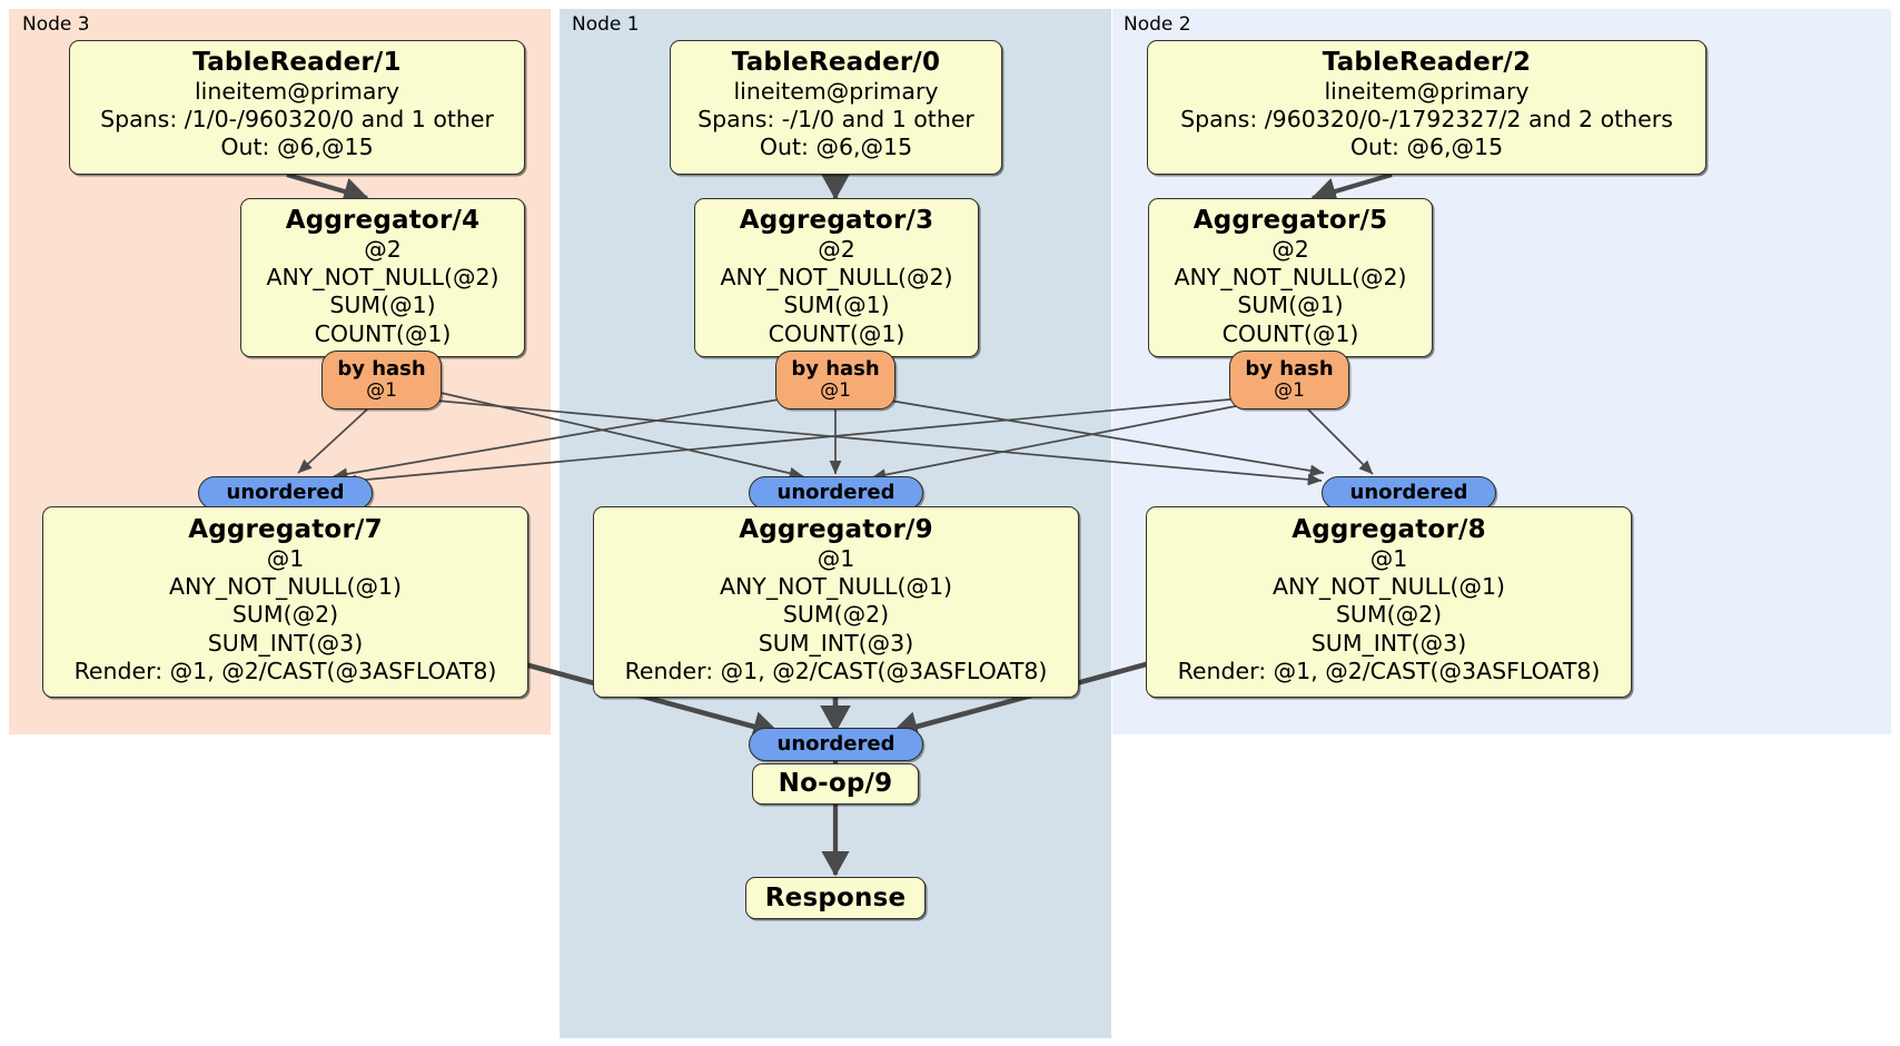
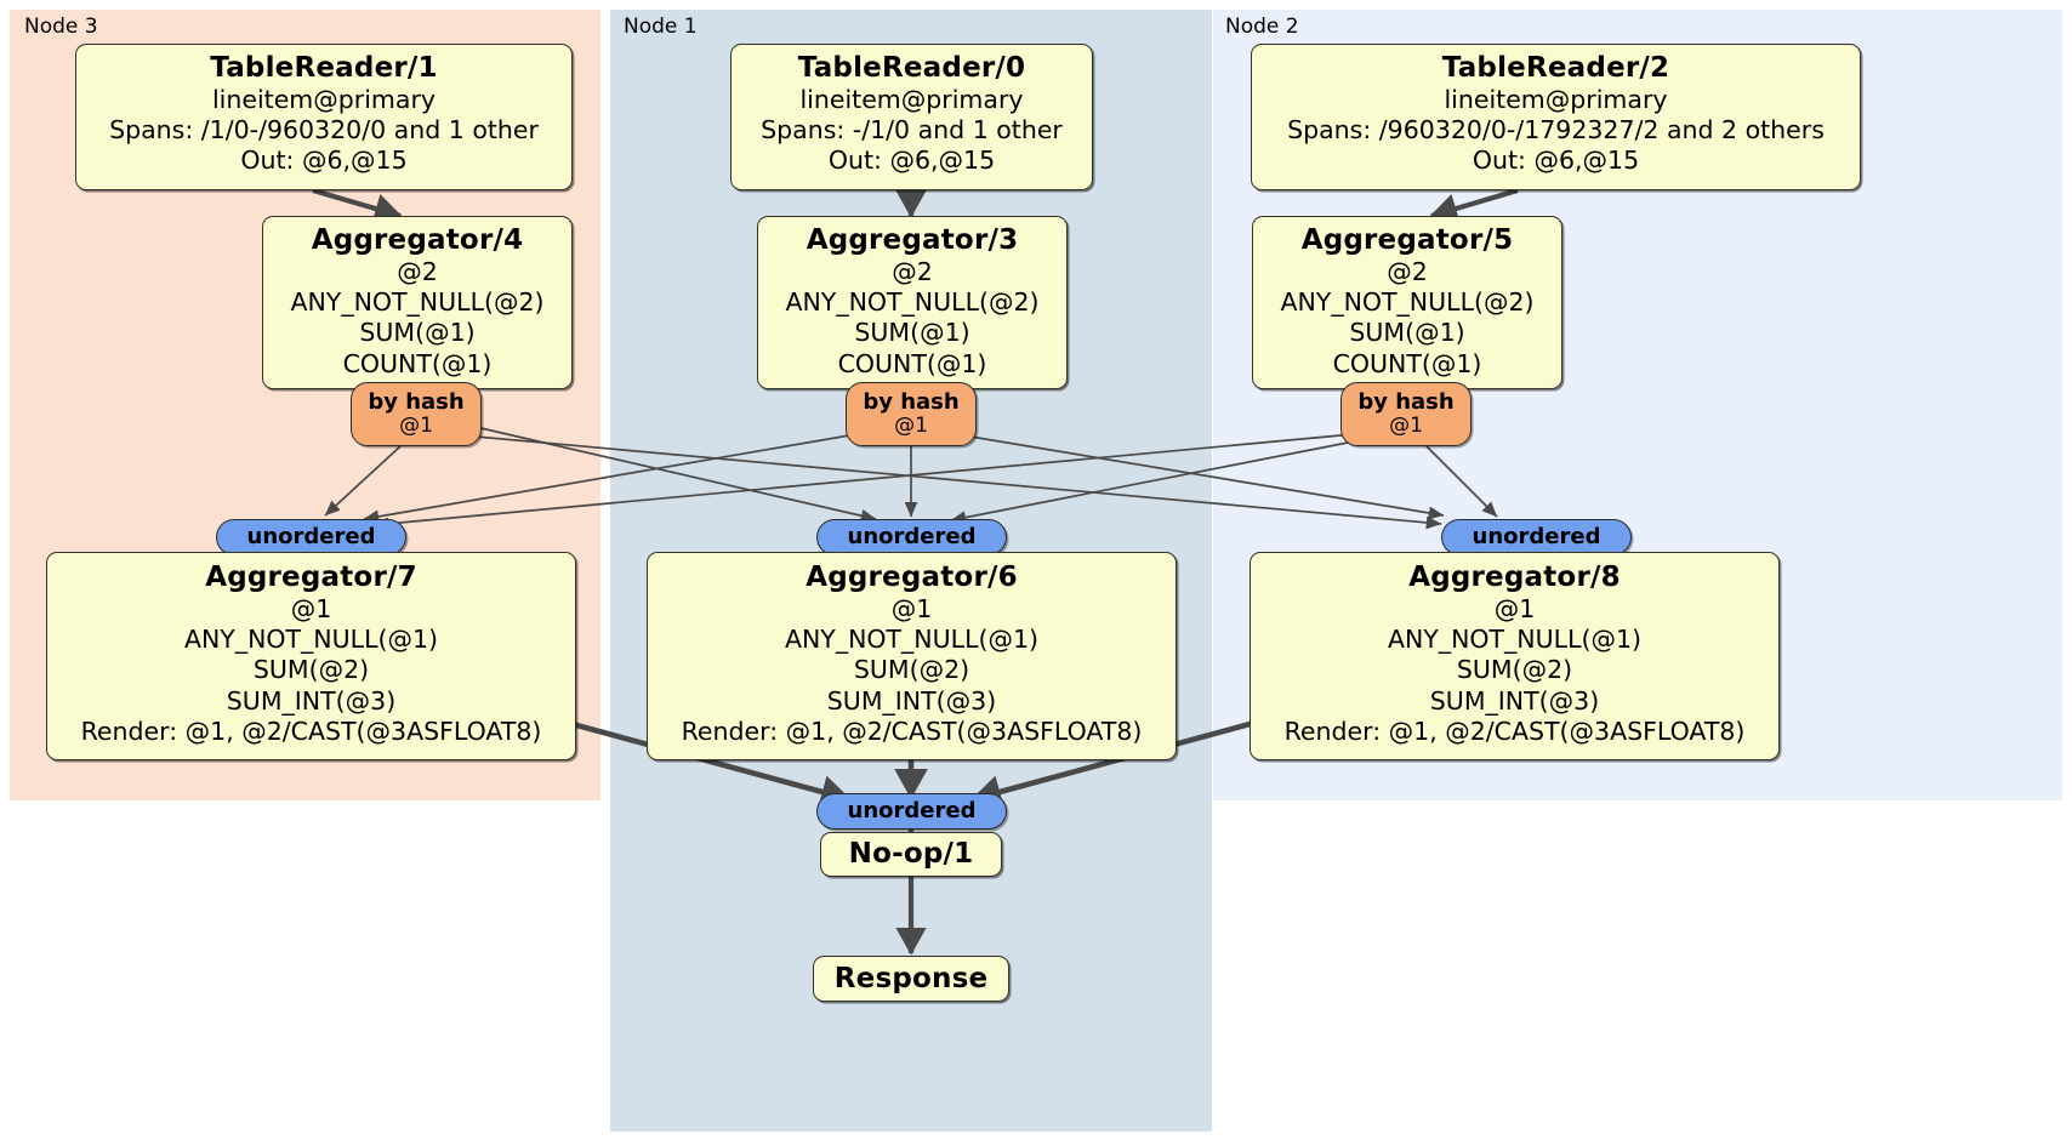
  Node 3
  Node 1
  Node 2
  TableReader/1
  lineitem@primary
  Spans: /1/0-/960320/0 and 1 other
  Out: @6,@15
  TableReader/0
  lineitem@primary
  Spans: -/1/0 and 1 other
  Out: @6,@15
  TableReader/2
  lineitem@primary
  Spans: /960320/0-/1792327/2 and 2 others
  Out: @6,@15
  Aggregator/4
  @2
  ANY_NOT_NULL(@2)
  SUM(@1)
  COUNT(@1)
  Aggregator/3
  @2
  ANY_NOT_NULL(@2)
  SUM(@1)
  COUNT(@1)
  Aggregator/5
  @2
  ANY_NOT_NULL(@2)
  SUM(@1)
  COUNT(@1)
  by hash
  @1
  by hash
  @1
  by hash
  @1
  unordered
  unordered
  unordered
  Aggregator/7
  @1
  ANY_NOT_NULL(@1)
  SUM(@2)
  SUM_INT(@3)
  Render: @1, @2/CAST(@3ASFLOAT8)
- Aggregator/9
+ Aggregator/6
  @1
  ANY_NOT_NULL(@1)
  SUM(@2)
  SUM_INT(@3)
  Render: @1, @2/CAST(@3ASFLOAT8)
  Aggregator/8
  @1
  ANY_NOT_NULL(@1)
  SUM(@2)
  SUM_INT(@3)
  Render: @1, @2/CAST(@3ASFLOAT8)
  unordered
- No-op/9
+ No-op/1
  Response
